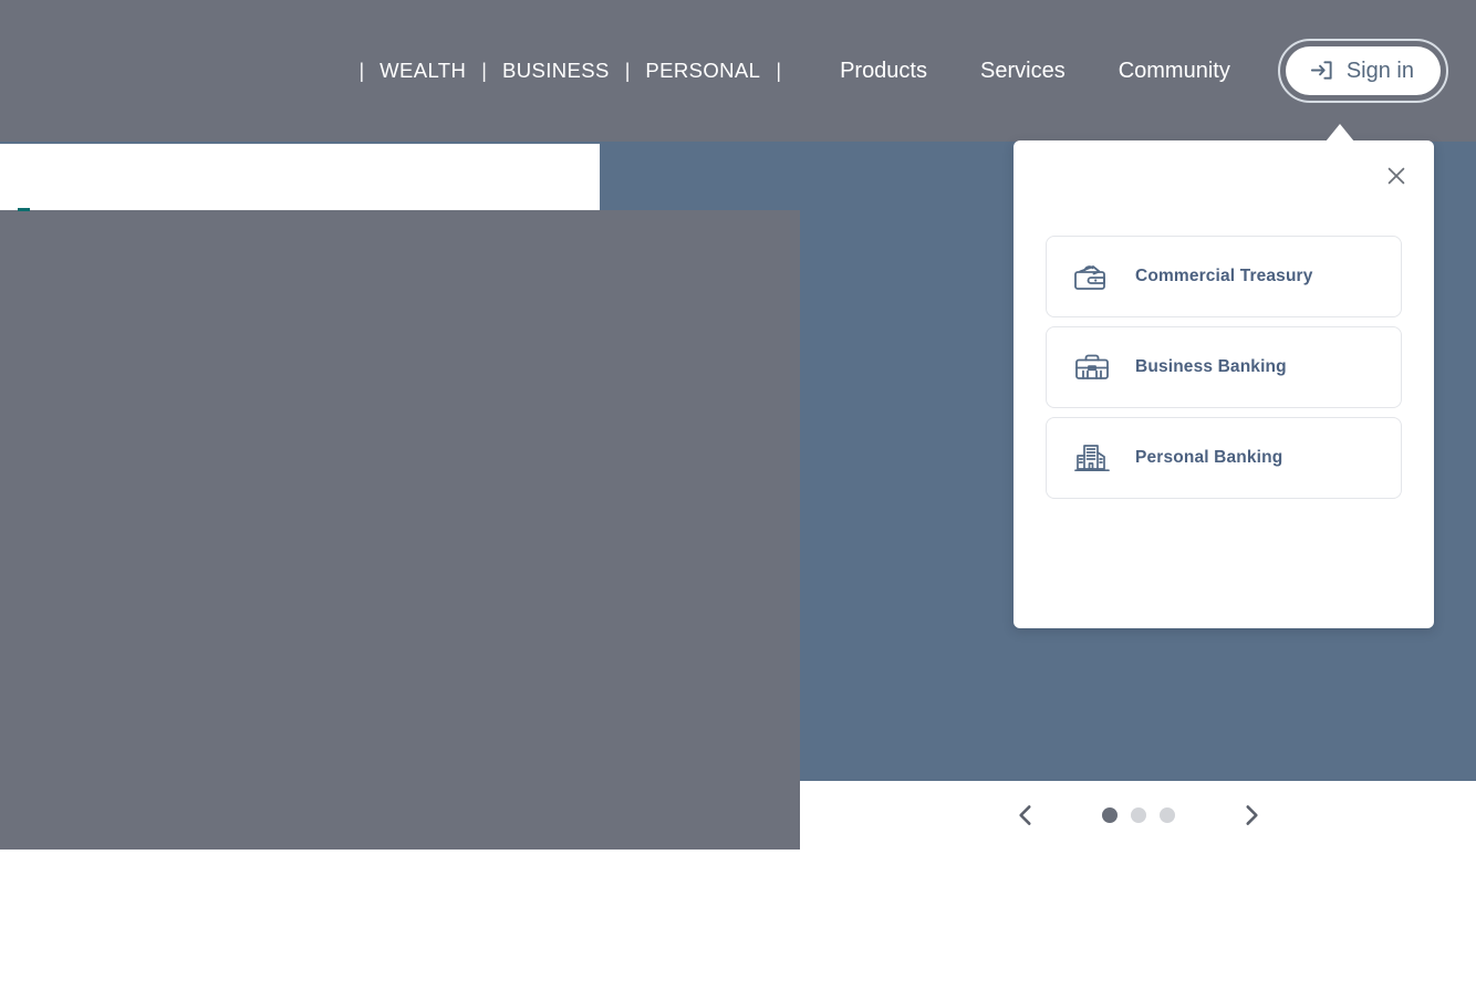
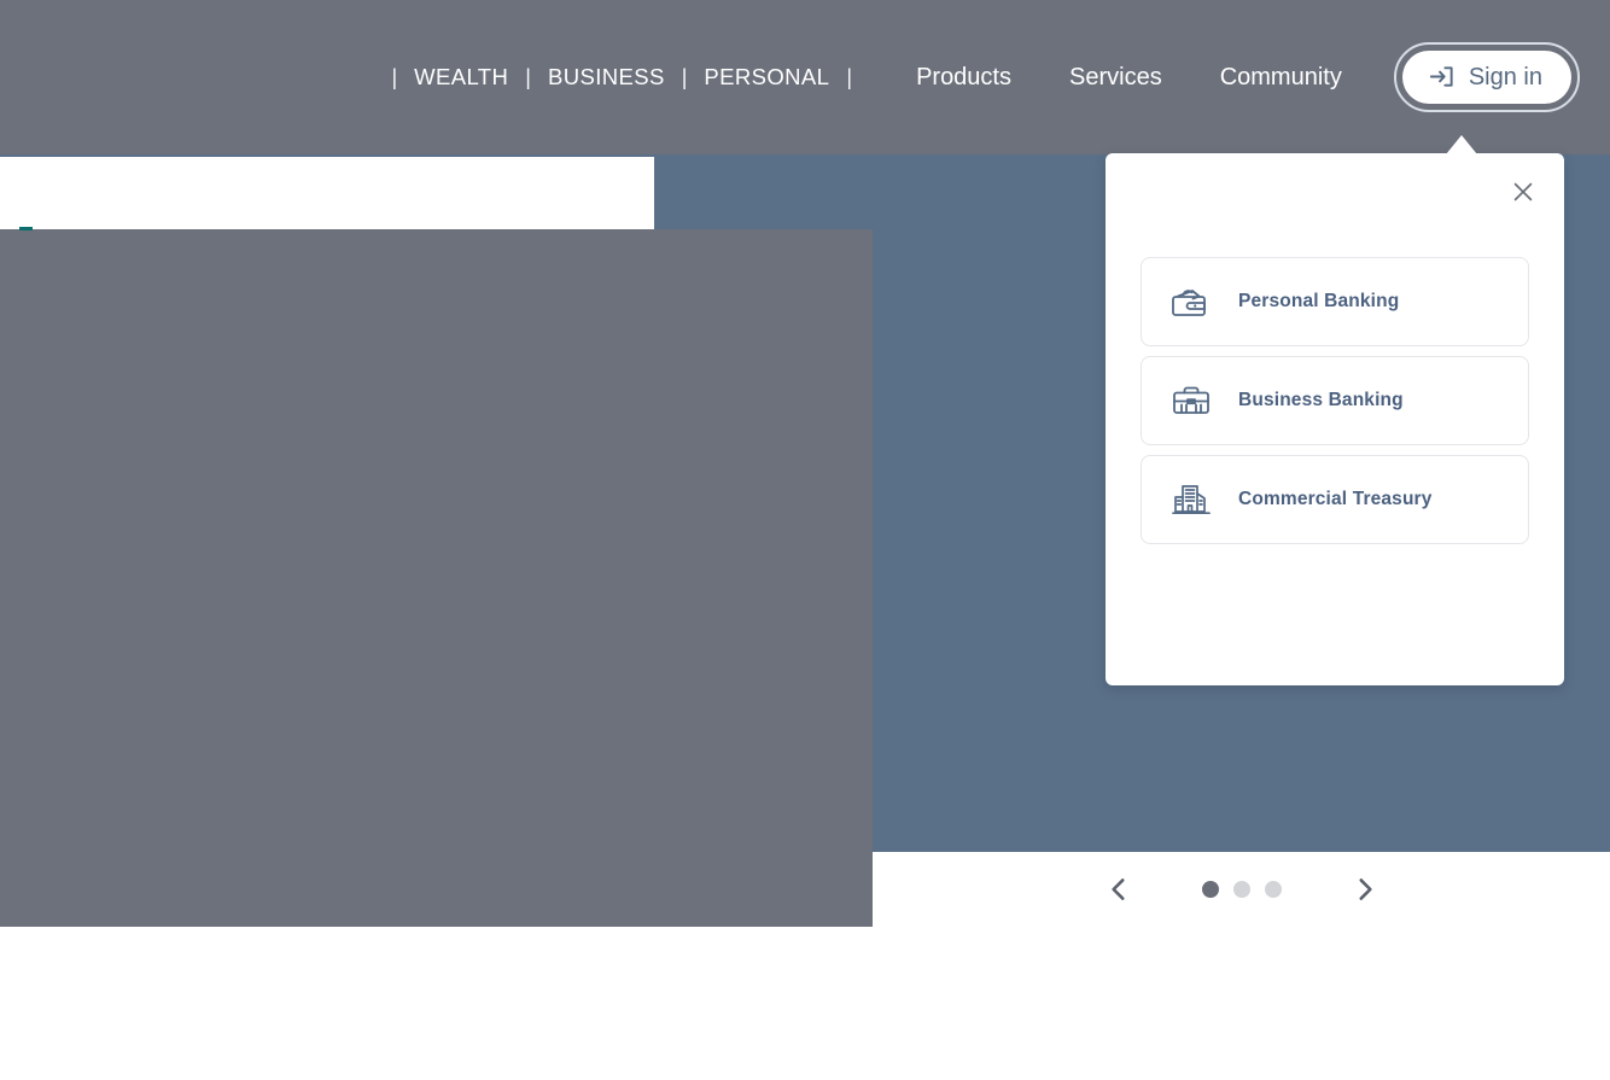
  |
  WEALTH
  |
  BUSINESS
  |
  PERSONAL
  |
  Products
  Services
  Community
  Sign in
- Commercial Treasury
+ Personal Banking
  Business Banking
- Personal Banking
+ Commercial Treasury
